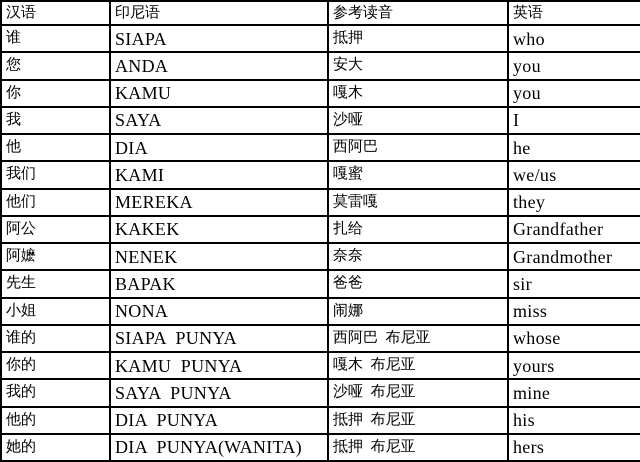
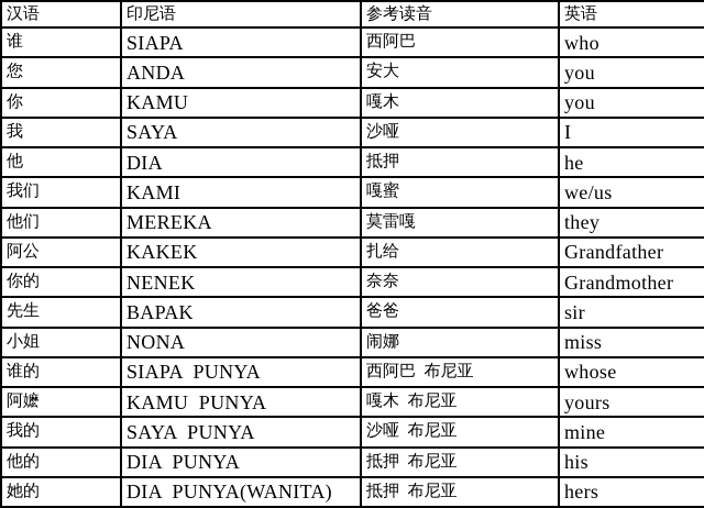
  汉语	印尼语	参考读音	英语
- 谁	SIAPA	抵押	who
+ 谁	SIAPA	西阿巴	who
  您	ANDA	安大	you
  你	KAMU	嘎木	you
  我	SAYA	沙哑	I
- 他	DIA	西阿巴	he
+ 他	DIA	抵押	he
  我们	KAMI	嘎蜜	we/us
  他们	MEREKA	莫雷嘎	they
  阿公	KAKEK	扎给	Grandfather
- 阿嬷	NENEK	奈奈	Grandmother
+ 你的	NENEK	奈奈	Grandmother
  先生	BAPAK	爸爸	sir
  小姐	NONA	闹娜	miss
  谁的	SIAPA PUNYA	西阿巴 布尼亚	whose
- 你的	KAMU PUNYA	嘎木 布尼亚	yours
+ 阿嬷	KAMU PUNYA	嘎木 布尼亚	yours
  我的	SAYA PUNYA	沙哑 布尼亚	mine
  他的	DIA PUNYA	抵押 布尼亚	his
  她的	DIA PUNYA(WANITA)	抵押 布尼亚	hers
